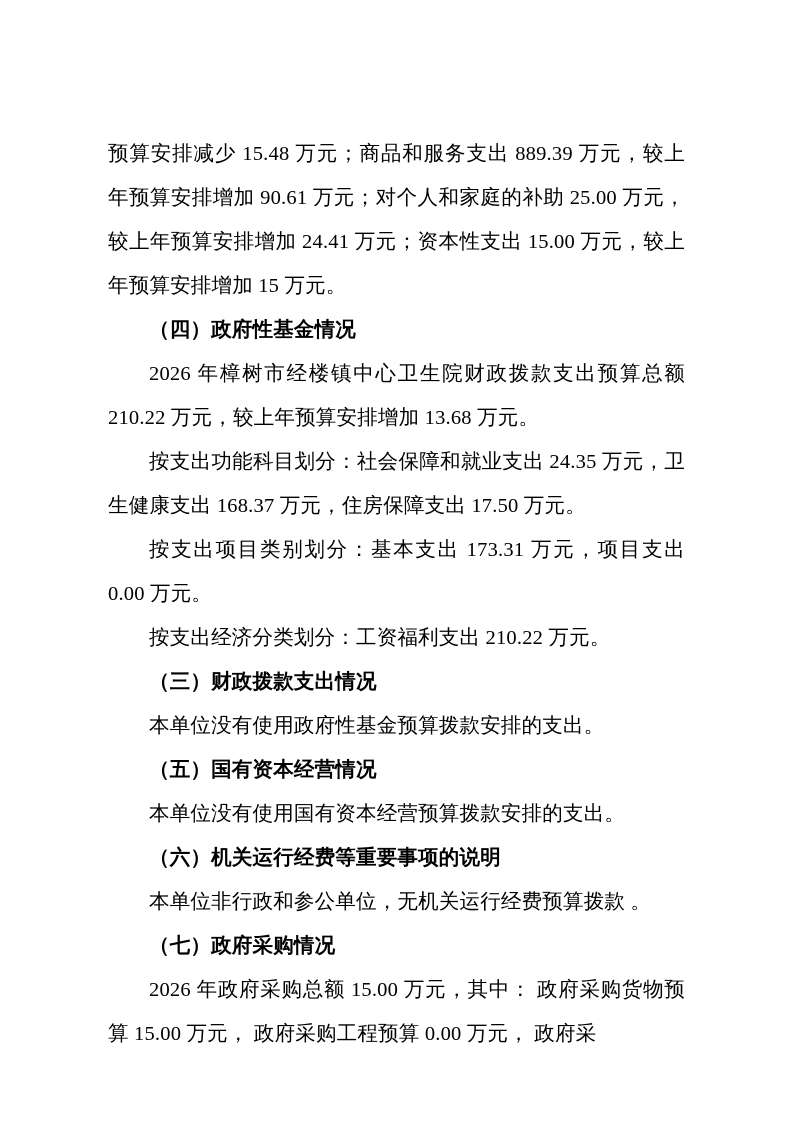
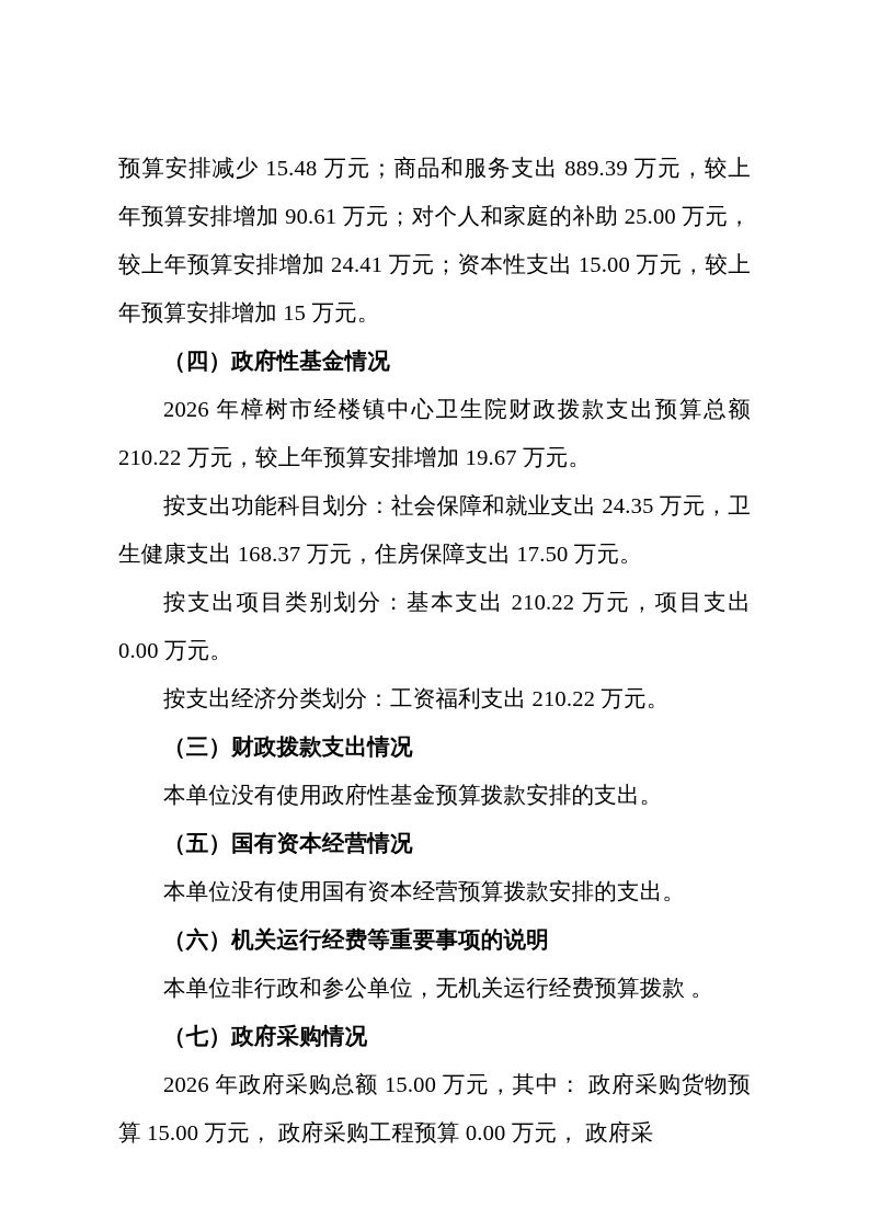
  预算安排减少 15.48 万元；商品和服务支出 889.39 万元，较上年预算安排增加 90.61 万元；对个人和家庭的补助 25.00 万元，较上年预算安排增加 24.41 万元；资本性支出 15.00 万元，较上年预算安排增加 15 万元。
  （四）政府性基金情况
- 2026 年樟树市经楼镇中心卫生院财政拨款支出预算总额 210.22 万元，较上年预算安排增加 13.68 万元。
+ 2026 年樟树市经楼镇中心卫生院财政拨款支出预算总额 210.22 万元，较上年预算安排增加 19.67 万元。
  按支出功能科目划分：社会保障和就业支出 24.35 万元，卫生健康支出 168.37 万元，住房保障支出 17.50 万元。
- 按支出项目类别划分：基本支出 173.31 万元，项目支出 0.00 万元。
+ 按支出项目类别划分：基本支出 210.22 万元，项目支出 0.00 万元。
  按支出经济分类划分：工资福利支出 210.22 万元。
  （三）财政拨款支出情况
  本单位没有使用政府性基金预算拨款安排的支出。
  （五）国有资本经营情况
  本单位没有使用国有资本经营预算拨款安排的支出。
  （六）机关运行经费等重要事项的说明
  本单位非行政和参公单位，无机关运行经费预算拨款 。
  （七）政府采购情况
  2026 年政府采购总额 15.00 万元，其中： 政府采购货物预算 15.00 万元， 政府采购工程预算 0.00 万元， 政府采
